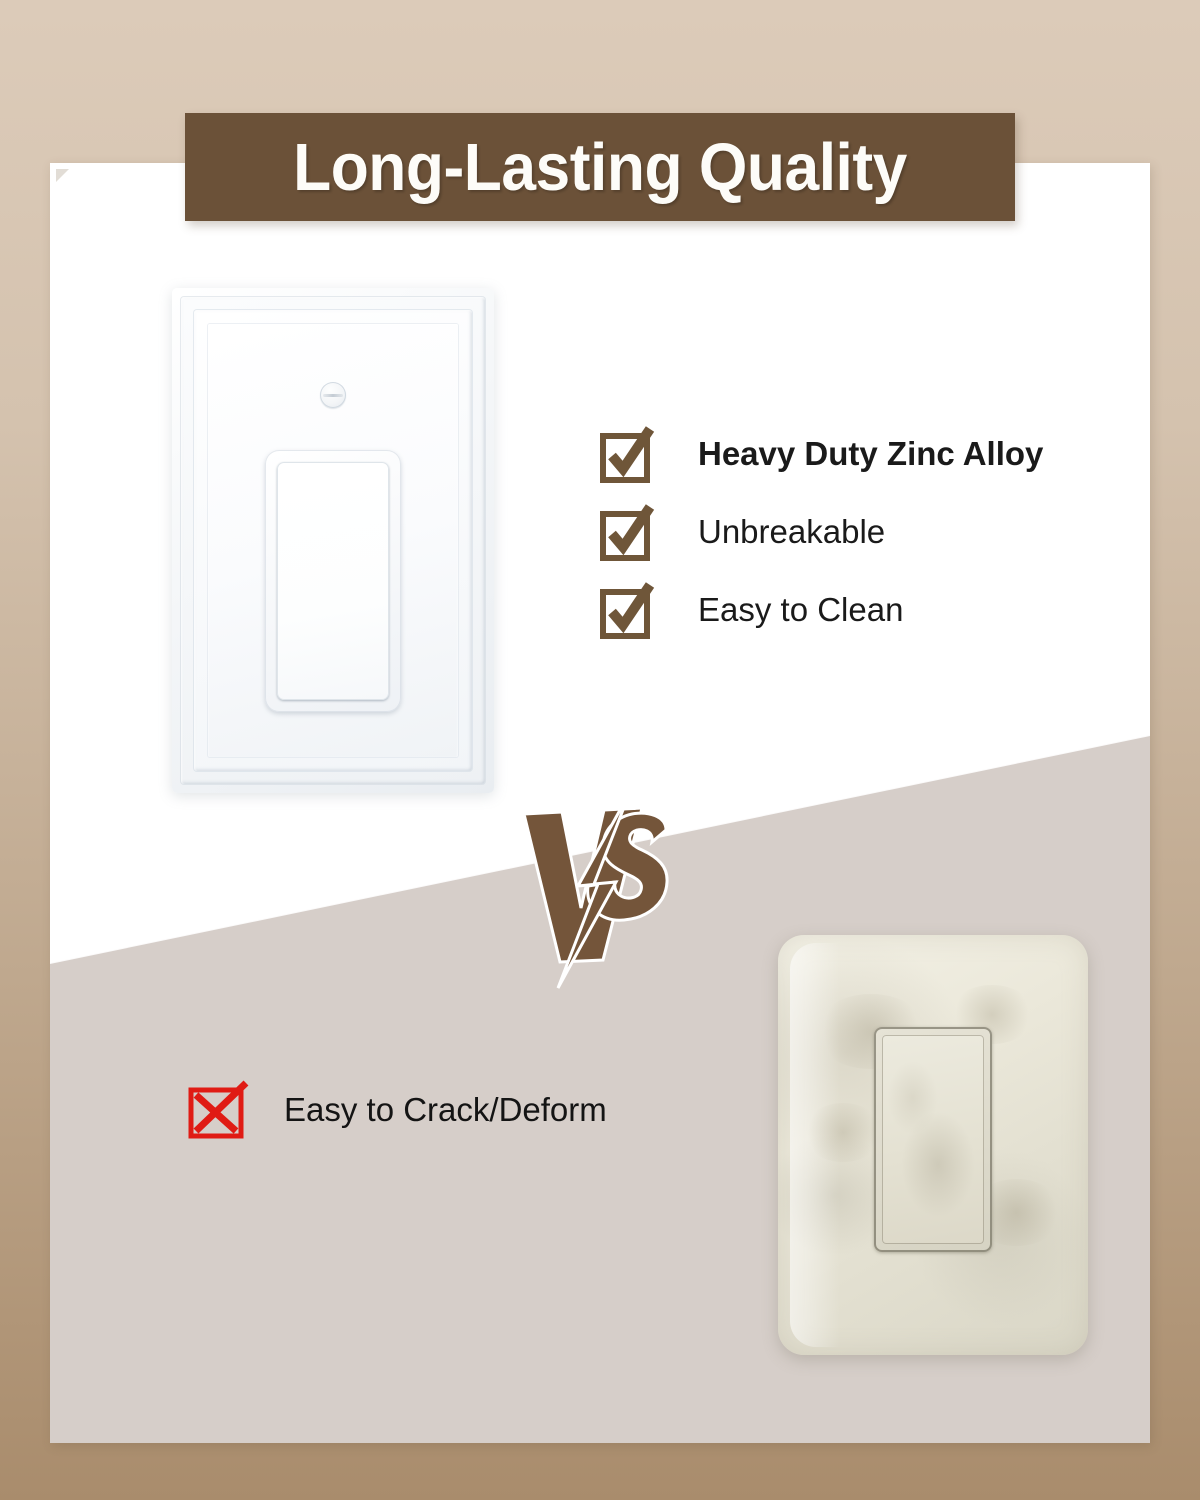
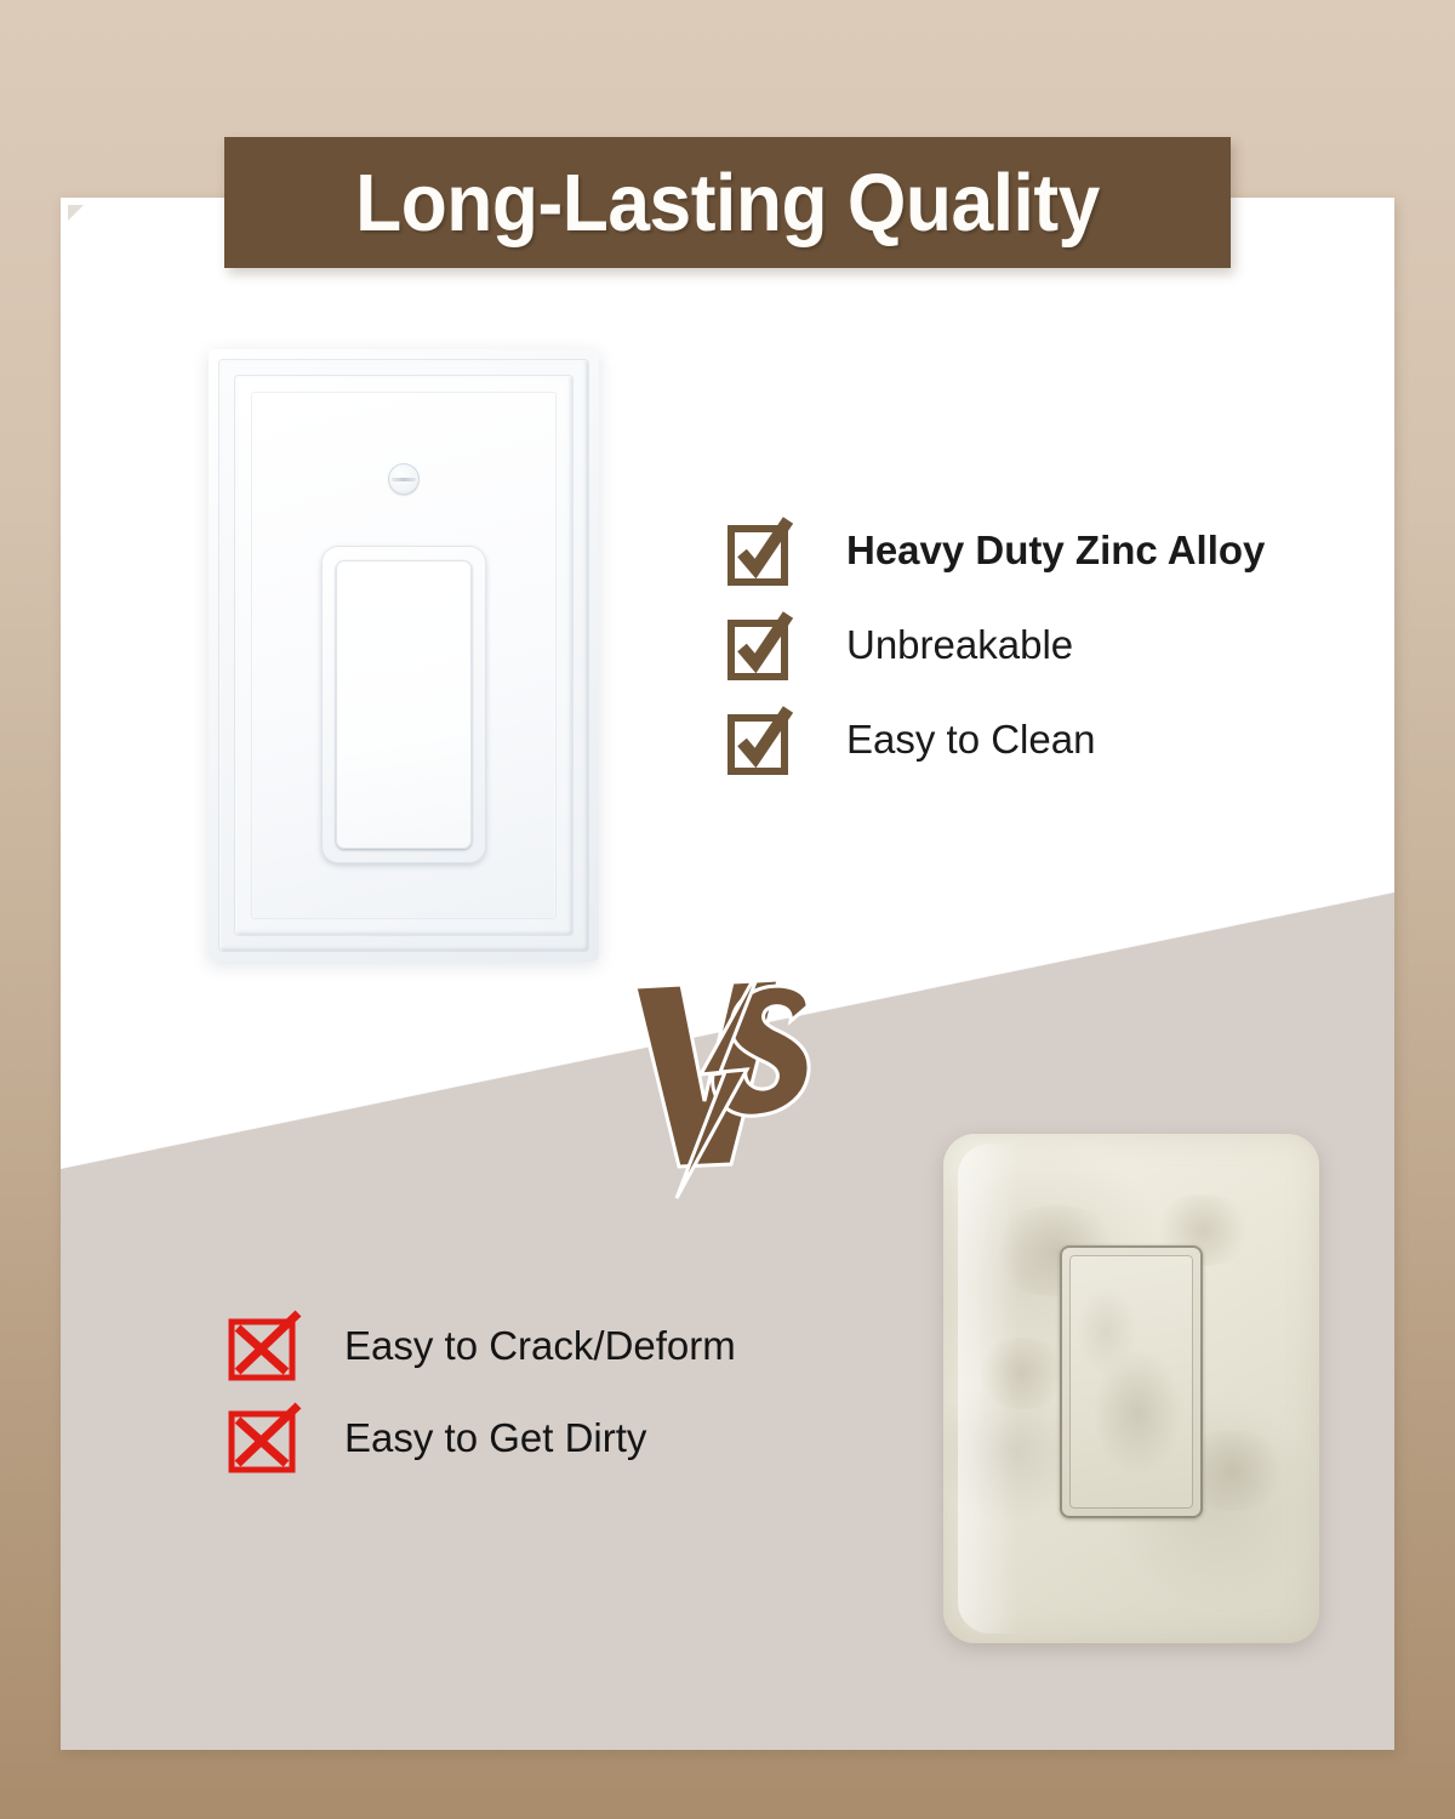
  Long-Lasting Quality
  Heavy Duty Zinc Alloy
  Unbreakable
  Easy to Clean
  Easy to Crack/Deform
+ Easy to Get Dirty
